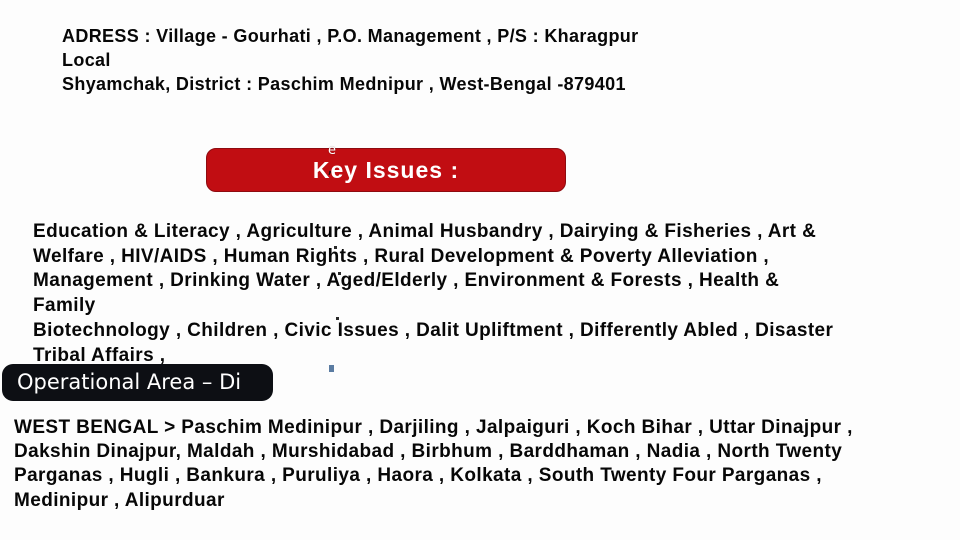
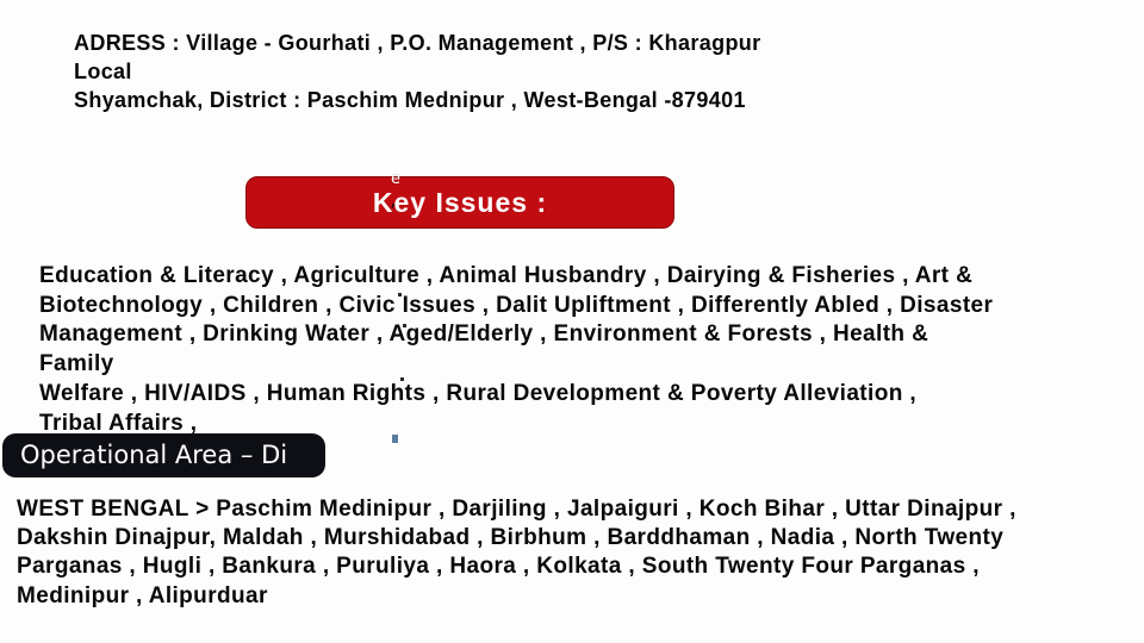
  ADRESS : Village - Gourhati , P.O. Management , P/S : Kharagpur
  Local
  Shyamchak, District : Paschim Mednipur , West-Bengal -879401
  Key Issues :
  e
  ‚
  Education & Literacy , Agriculture , Animal Husbandry , Dairying & Fisheries , Art &
- Welfare , HIV/AIDS , Human Rights , Rural Development & Poverty Alleviation ,
+ Biotechnology , Children , Civic Issues , Dalit Upliftment , Differently Abled , Disaster
  Management , Drinking Water , Aged/Elderly , Environment & Forests , Health &
  Family
- Biotechnology , Children , Civic Issues , Dalit Upliftment , Differently Abled , Disaster
+ Welfare , HIV/AIDS , Human Rights , Rural Development & Poverty Alleviation ,
  Tribal Affairs ,
  Operational Area – Di
  WEST BENGAL > Paschim Medinipur , Darjiling , Jalpaiguri , Koch Bihar , Uttar Dinajpur ,
  Dakshin Dinajpur, Maldah , Murshidabad , Birbhum , Barddhaman , Nadia , North Twenty
  Parganas , Hugli , Bankura , Puruliya , Haora , Kolkata , South Twenty Four Parganas ,
  Medinipur , Alipurduar
